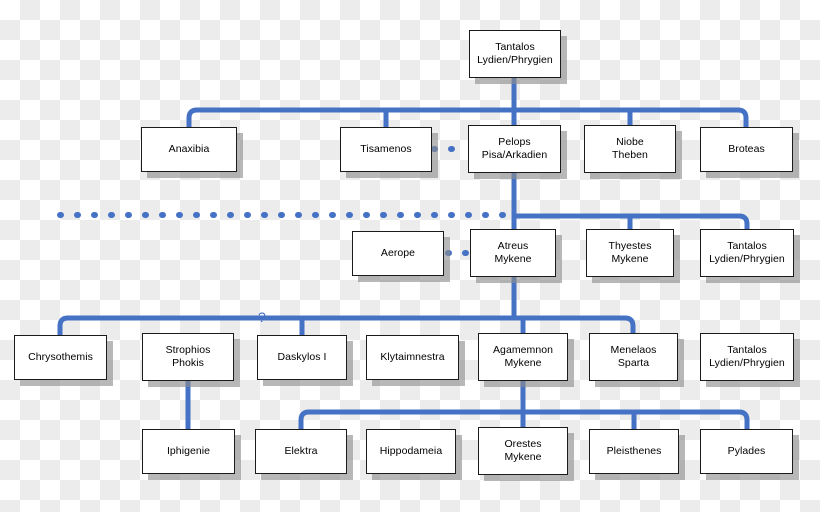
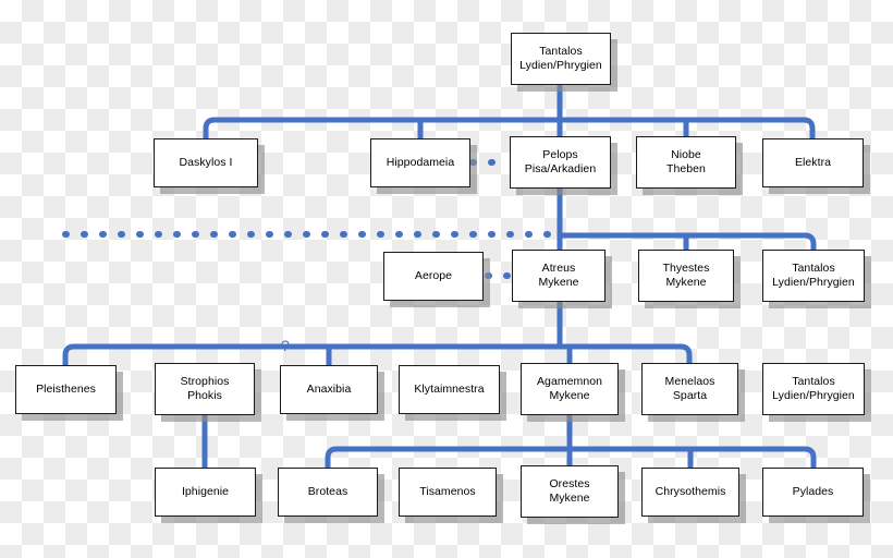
  ?
  Tantalos
  Lydien/Phrygien
- Anaxibia
+ Daskylos I
- Tisamenos
+ Hippodameia
  Pelops
  Pisa/Arkadien
  Niobe
  Theben
- Broteas
+ Elektra
  Aerope
  Atreus
  Mykene
  Thyestes
  Mykene
  Tantalos
  Lydien/Phrygien
- Chrysothemis
+ Pleisthenes
  Strophios
  Phokis
- Daskylos I
+ Anaxibia
  Klytaimnestra
  Agamemnon
  Mykene
  Menelaos
  Sparta
  Tantalos
  Lydien/Phrygien
  Iphigenie
- Elektra
+ Broteas
- Hippodameia
+ Tisamenos
  Orestes
  Mykene
- Pleisthenes
+ Chrysothemis
  Pylades
